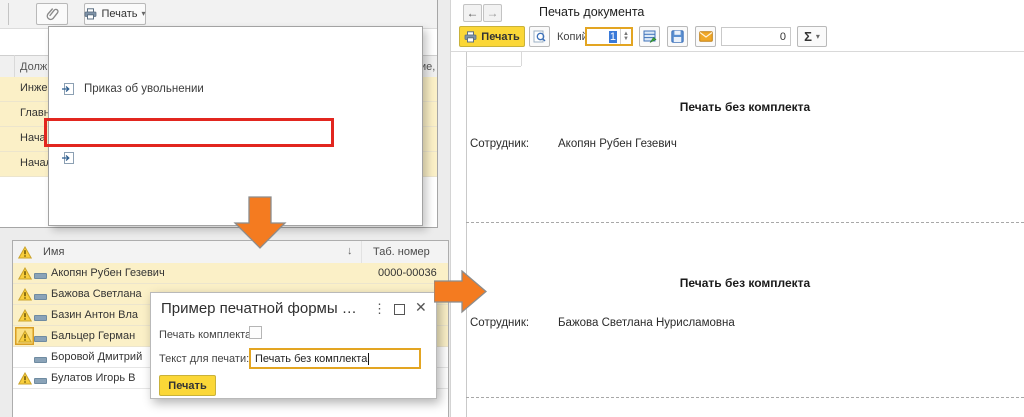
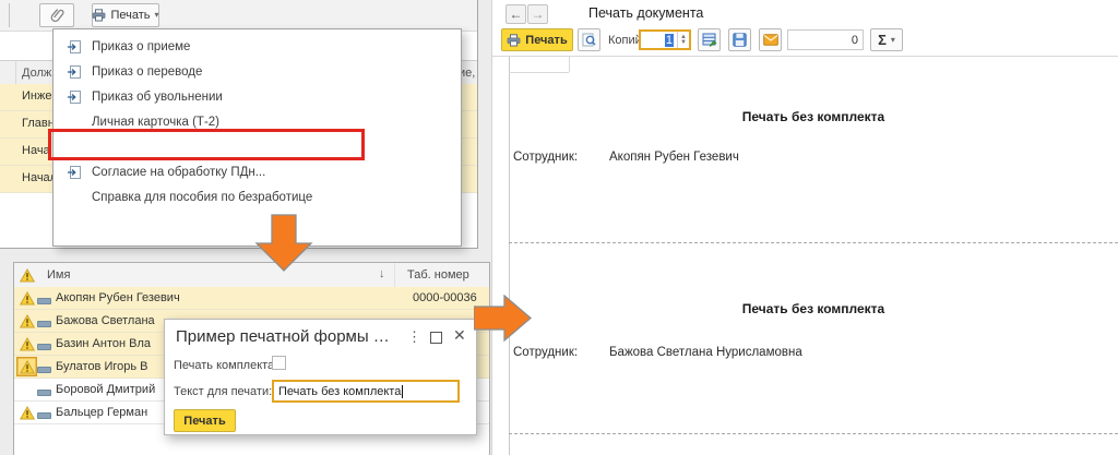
  Печать
  ▾
  Долж
  ие,
  Инже
  Главн
  Нача
  Нача
+ Приказ о приеме
+ Приказ о переводе
  Приказ об увольнении
+ Личная карточка (Т-2)
+ Согласие на обработку ПДн...
+ Справка для пособия по безработице
  Имя
  ↓
  Таб. номер
  Акопян Рубен Гезевич
  0000-00036
  Бажова Светлана
  Базин Антон Вла
- Бальцер Герман
+ Булатов Игорь В
  Боровой Дмитрий
- Булатов Игорь В
+ Бальцер Герман
  Пример печатной формы …
  ⋮
  ✕
  Печать комплект
  Текст для печати:
  Печать без комплекта
  Печать
  ←
  →
  Печать документа
  Печать
  1
  0
  Σ
  ▾
  Печать без комплекта
  Сотрудник:
  Акопян Рубен Гезевич
  Печать без комплекта
  Сотрудник:
  Бажова Светлана Нурисламовна
